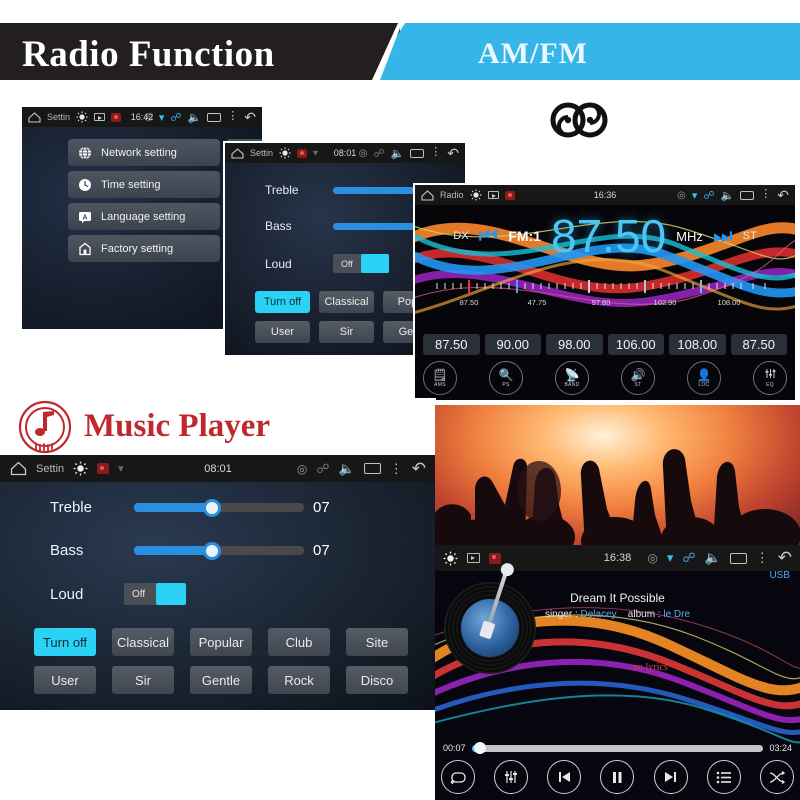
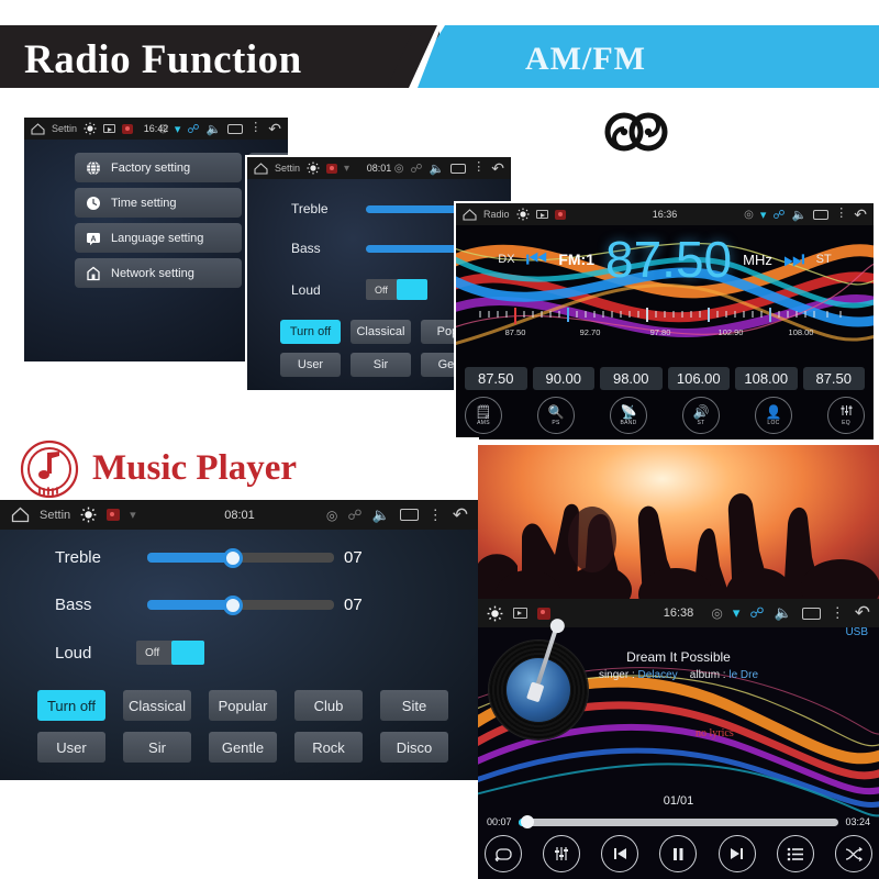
  Radio Function
  AM/FM
  Settin
  16:42
  ◎
  ▾
  ☍
  🔈
  ⋮
  ↶
- Network setting
+ Factory setting
  Time setting
  Language setting
- Factory setting
+ Network setting
  Settin
  ▾
  08:01
  ◎
  ☍
  🔈
  ⋮
  ↶
  Treble
  Bass
  Loud
  Off
  Turn off
  Classical
  User
  Sir
  Radio
  16:36
  ◎
  ▾
  ☍
  🔈
  ⋮
  ↶
  DX
  ⏮
  FM:1
  87.50
  MHz
  ⏭
  ST
  87.50
- 47.75
+ 92.70
  97.80
  102.90
  108.00
  87.50
  90.00
  98.00
  106.00
  108.00
  87.50
  🗒
  🔍
  📡
  🔊
  👤
  Music Player
  Settin
  ▾
  08:01
  ◎
  ☍
  🔈
  ⋮
  ↶
  Treble
  07
  Bass
  07
  Loud
  Off
  Turn off
  Classical
  Popular
  Club
  Site
  User
  Sir
  Gentle
  Rock
  Disco
  16:38
  ◎
  ▾
  ☍
  🔈
  ⋮
  ↶
  USB
  Dream It Possible
  singer : Delacey album : le Dre
  no lyrics
+ 01/01
  00:07
  03:24
